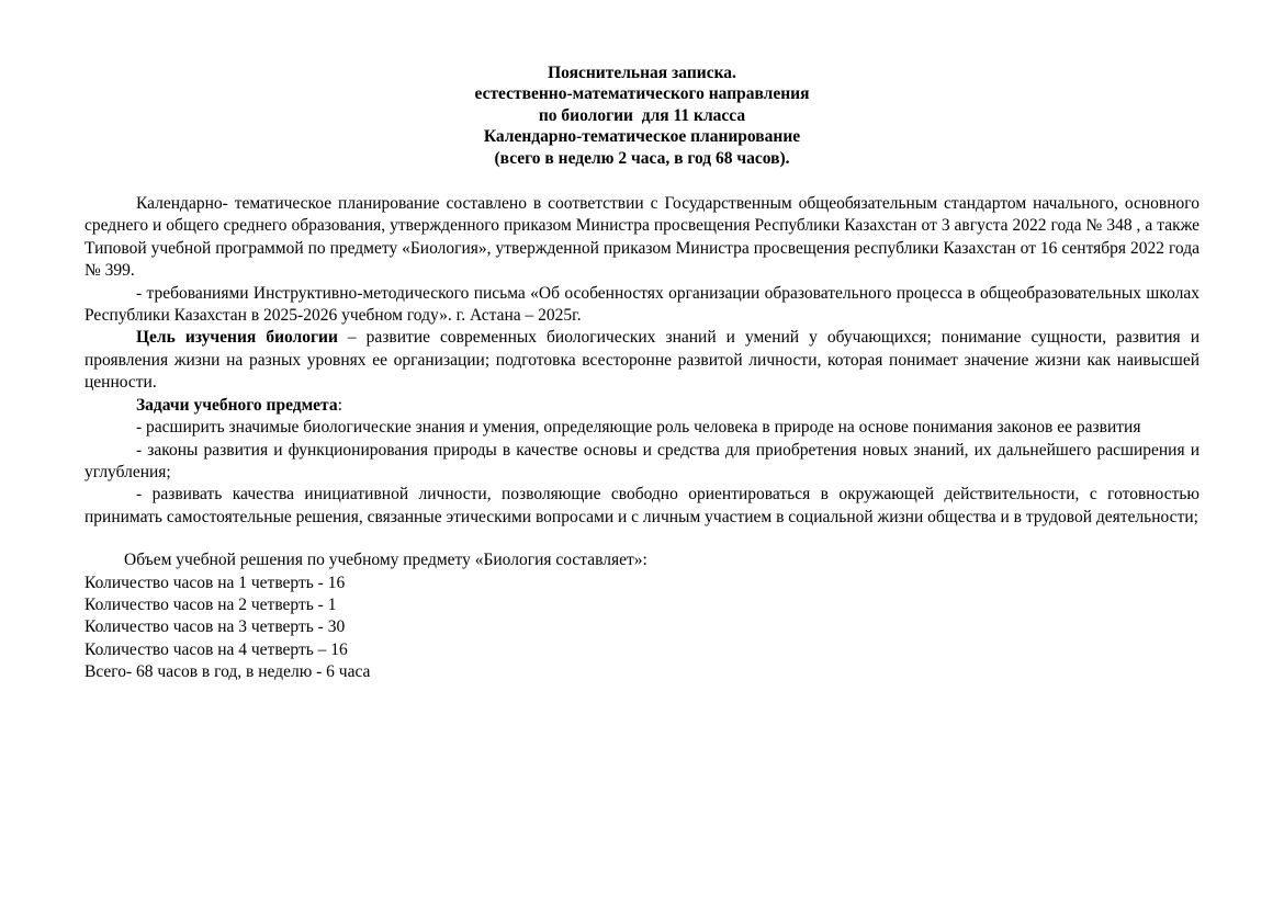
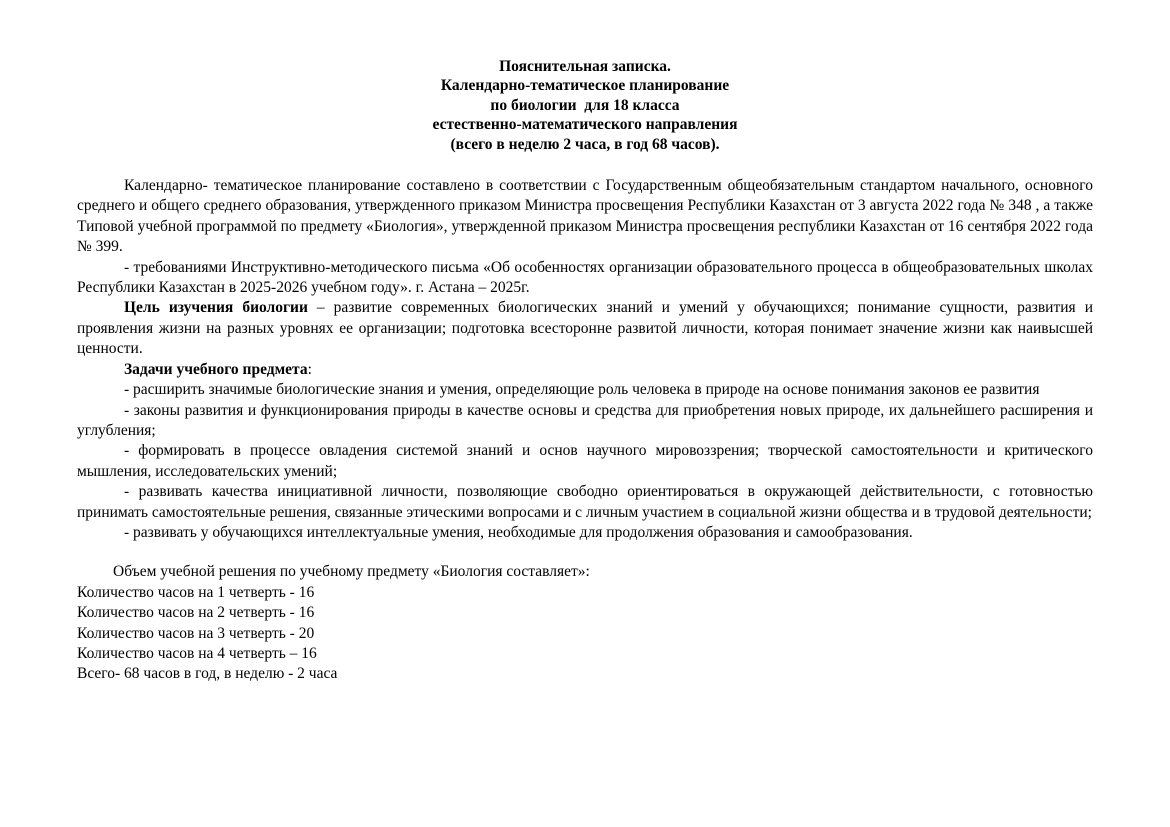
  Пояснительная записка.
- естественно-математического направления
+ Календарно-тематическое планирование
- по биологии для 11 класса
+ по биологии для 18 класса
- Календарно-тематическое планирование
+ естественно-математического направления
  (всего в неделю 2 часа, в год 68 часов).
  Календарно- тематическое планирование составлено в соответствии с Государственным общеобязательным стандартом начального, основного среднего и общего среднего образования, утвержденного приказом Министра просвещения Республики Казахстан от 3 августа 2022 года № 348 , а также Типовой учебной программой по предмету «Биология», утвержденной приказом Министра просвещения республики Казахстан от 16 сентября 2022 года № 399.
  - требованиями Инструктивно-методического письма «Об особенностях организации образовательного процесса в общеобразовательных школах Республики Казахстан в 2025-2026 учебном году». г. Астана – 2025г.
  Цель изучения биологии – развитие современных биологических знаний и умений у обучающихся; понимание сущности, развития и проявления жизни на разных уровнях ее организации; подготовка всесторонне развитой личности, которая понимает значение жизни как наивысшей ценности.
  Задачи учебного предмета:
  - расширить значимые биологические знания и умения, определяющие роль человека в природе на основе понимания законов ее развития
- - законы развития и функционирования природы в качестве основы и средства для приобретения новых знаний, их дальнейшего расширения и углубления;
+ - законы развития и функционирования природы в качестве основы и средства для приобретения новых природе, их дальнейшего расширения и углубления;
+ - формировать в процессе овладения системой знаний и основ научного мировоззрения; творческой самостоятельности и критического мышления, исследовательских умений;
  - развивать качества инициативной личности, позволяющие свободно ориентироваться в окружающей действительности, с готовностью принимать самостоятельные решения, связанные этическими вопросами и с личным участием в социальной жизни общества и в трудовой деятельности;
+ - развивать у обучающихся интеллектуальные умения, необходимые для продолжения образования и самообразования.
  Объем учебной решения по учебному предмету «Биология составляет»:
  Количество часов на 1 четверть - 16
- Количество часов на 2 четверть - 1
+ Количество часов на 2 четверть - 16
- Количество часов на 3 четверть - 30
+ Количество часов на 3 четверть - 20
  Количество часов на 4 четверть – 16
- Всего- 68 часов в год, в неделю - 6 часа
+ Всего- 68 часов в год, в неделю - 2 часа
